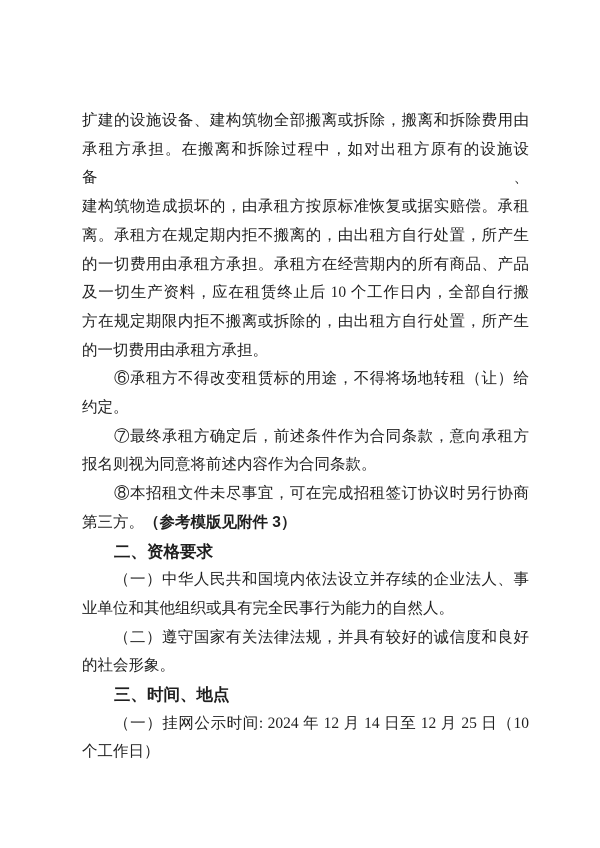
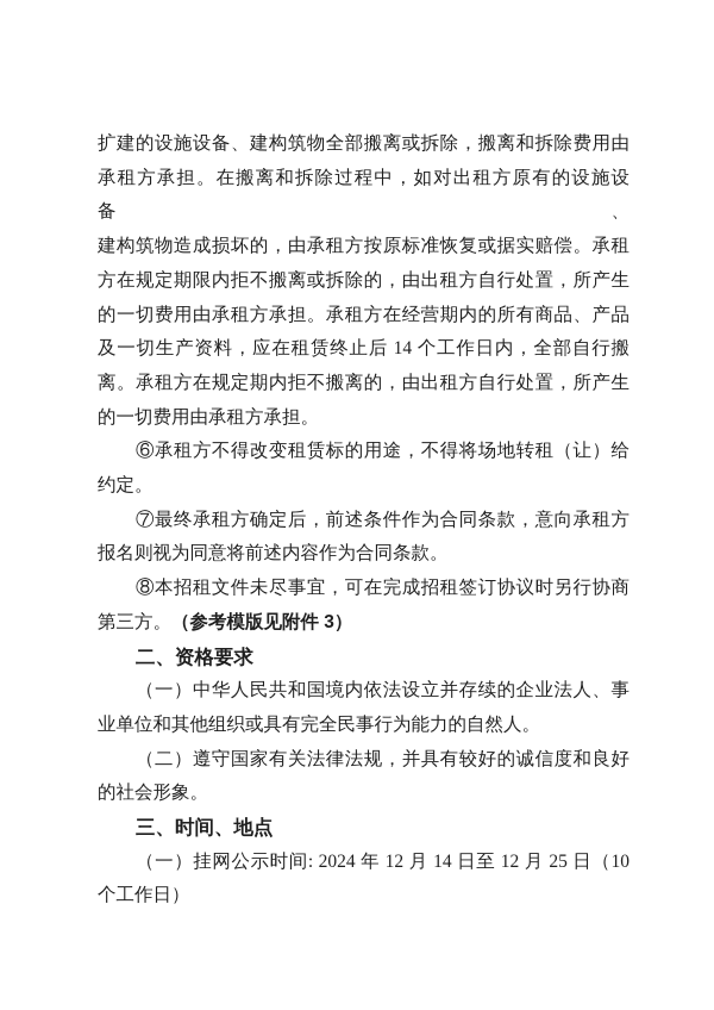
  扩建的设施设备、建构筑物全部搬离或拆除，搬离和拆除费用由
  承租方承担。在搬离和拆除过程中，如对出租方原有的设施设备、
  建构筑物造成损坏的，由承租方按原标准恢复或据实赔偿。承租
- 离。承租方在规定期内拒不搬离的，由出租方自行处置，所产生
+ 方在规定期限内拒不搬离或拆除的，由出租方自行处置，所产生
  的一切费用由承租方承担。承租方在经营期内的所有商品、产品
- 及一切生产资料，应在租赁终止后 10 个工作日内，全部自行搬
+ 及一切生产资料，应在租赁终止后 14 个工作日内，全部自行搬
- 方在规定期限内拒不搬离或拆除的，由出租方自行处置，所产生
+ 离。承租方在规定期内拒不搬离的，由出租方自行处置，所产生
  的一切费用由承租方承担。
  ⑥承租方不得改变租赁标的用途，不得将场地转租（让）给
  约定。
  ⑦最终承租方确定后，前述条件作为合同条款，意向承租方
  报名则视为同意将前述内容作为合同条款。
  ⑧本招租文件未尽事宜，可在完成招租签订协议时另行协商
  第三方。（参考模版见附件 3）
  二、资格要求
  （一）中华人民共和国境内依法设立并存续的企业法人、事
  业单位和其他组织或具有完全民事行为能力的自然人。
  （二）遵守国家有关法律法规，并具有较好的诚信度和良好
  的社会形象。
  三、时间、地点
  （一）挂网公示时间: 2024 年 12 月 14 日至 12 月 25 日（10
  个工作日）
